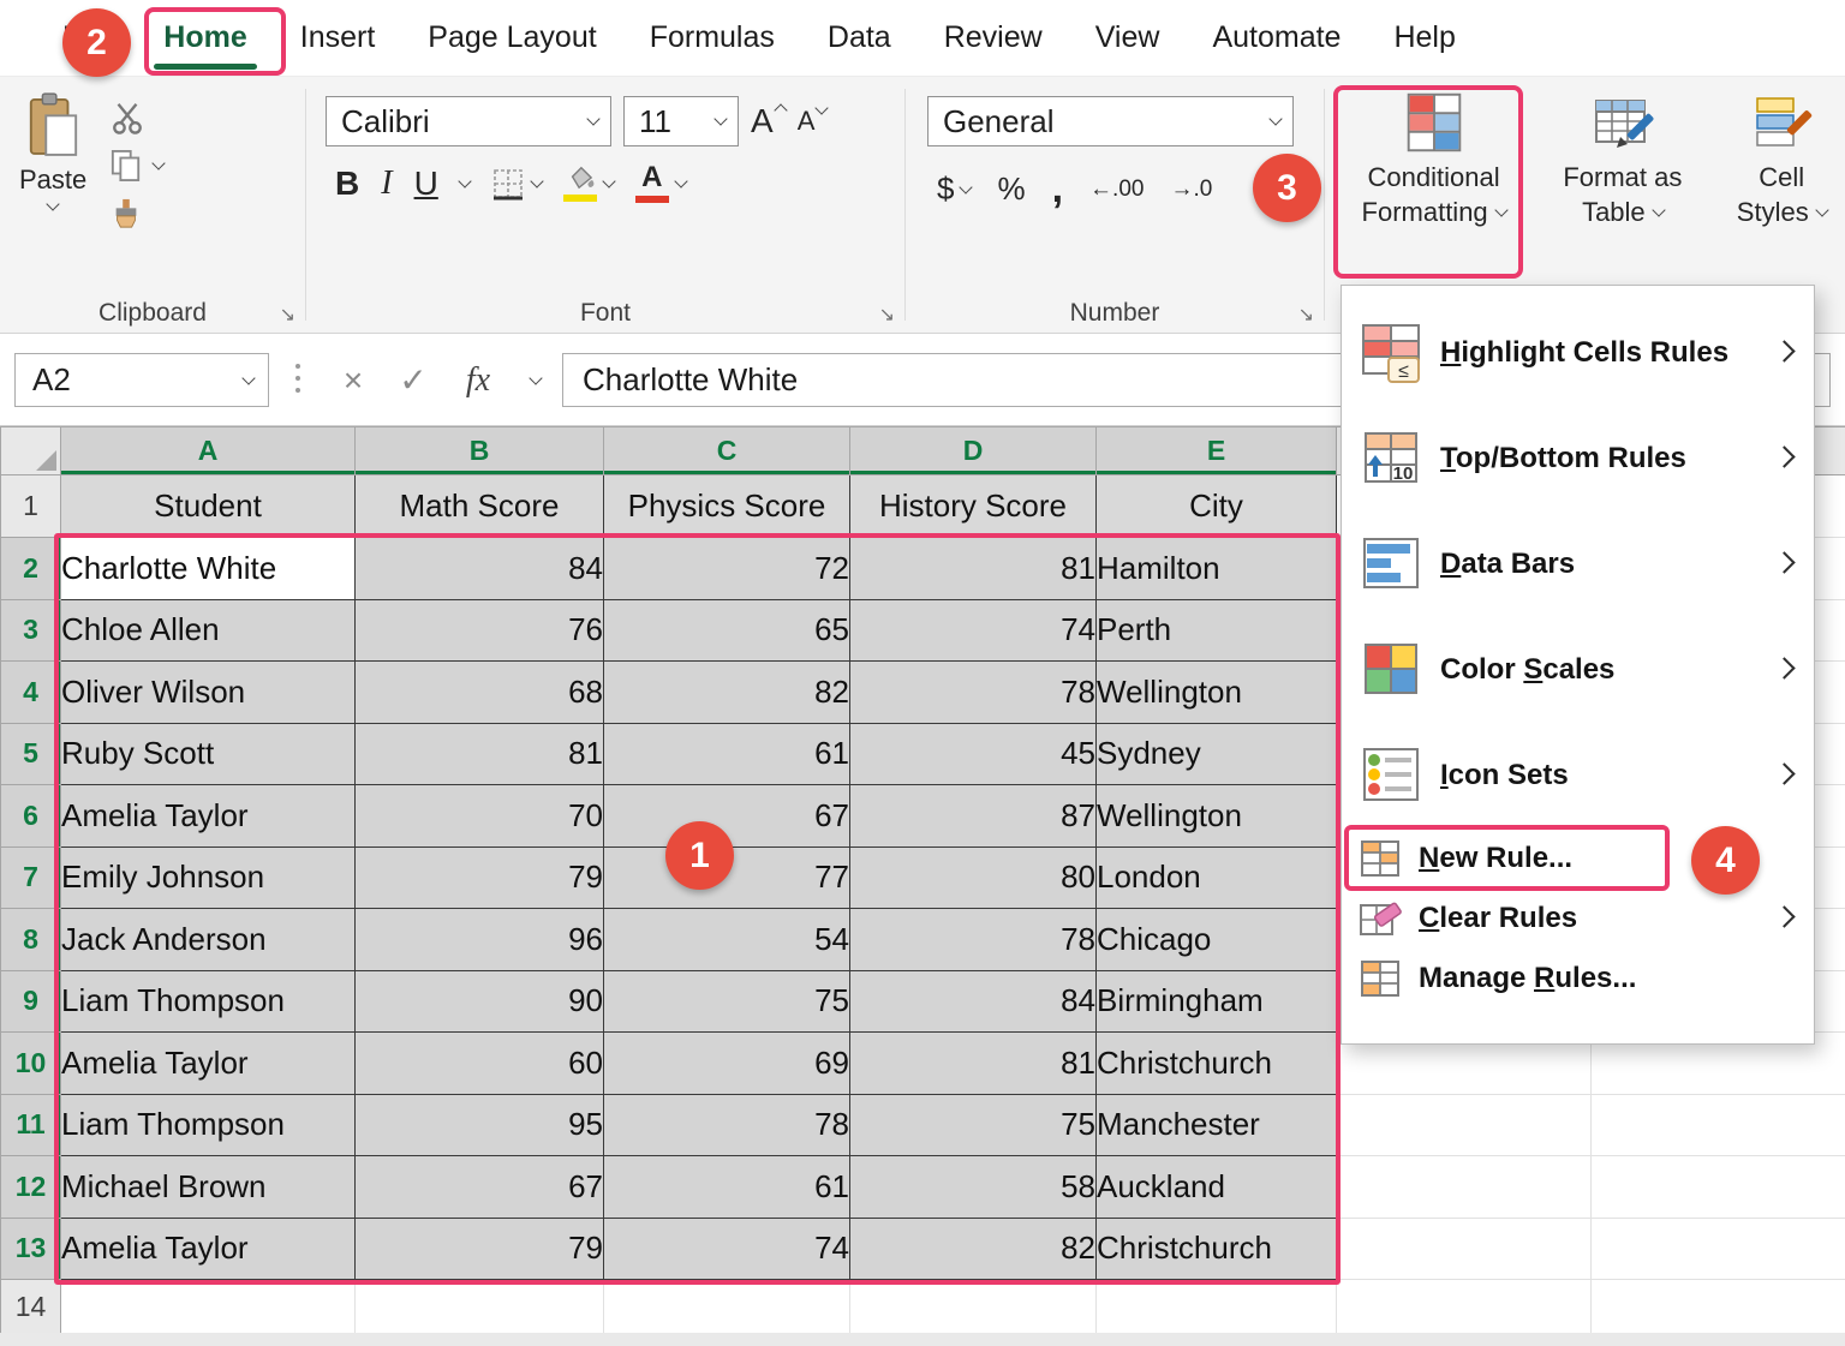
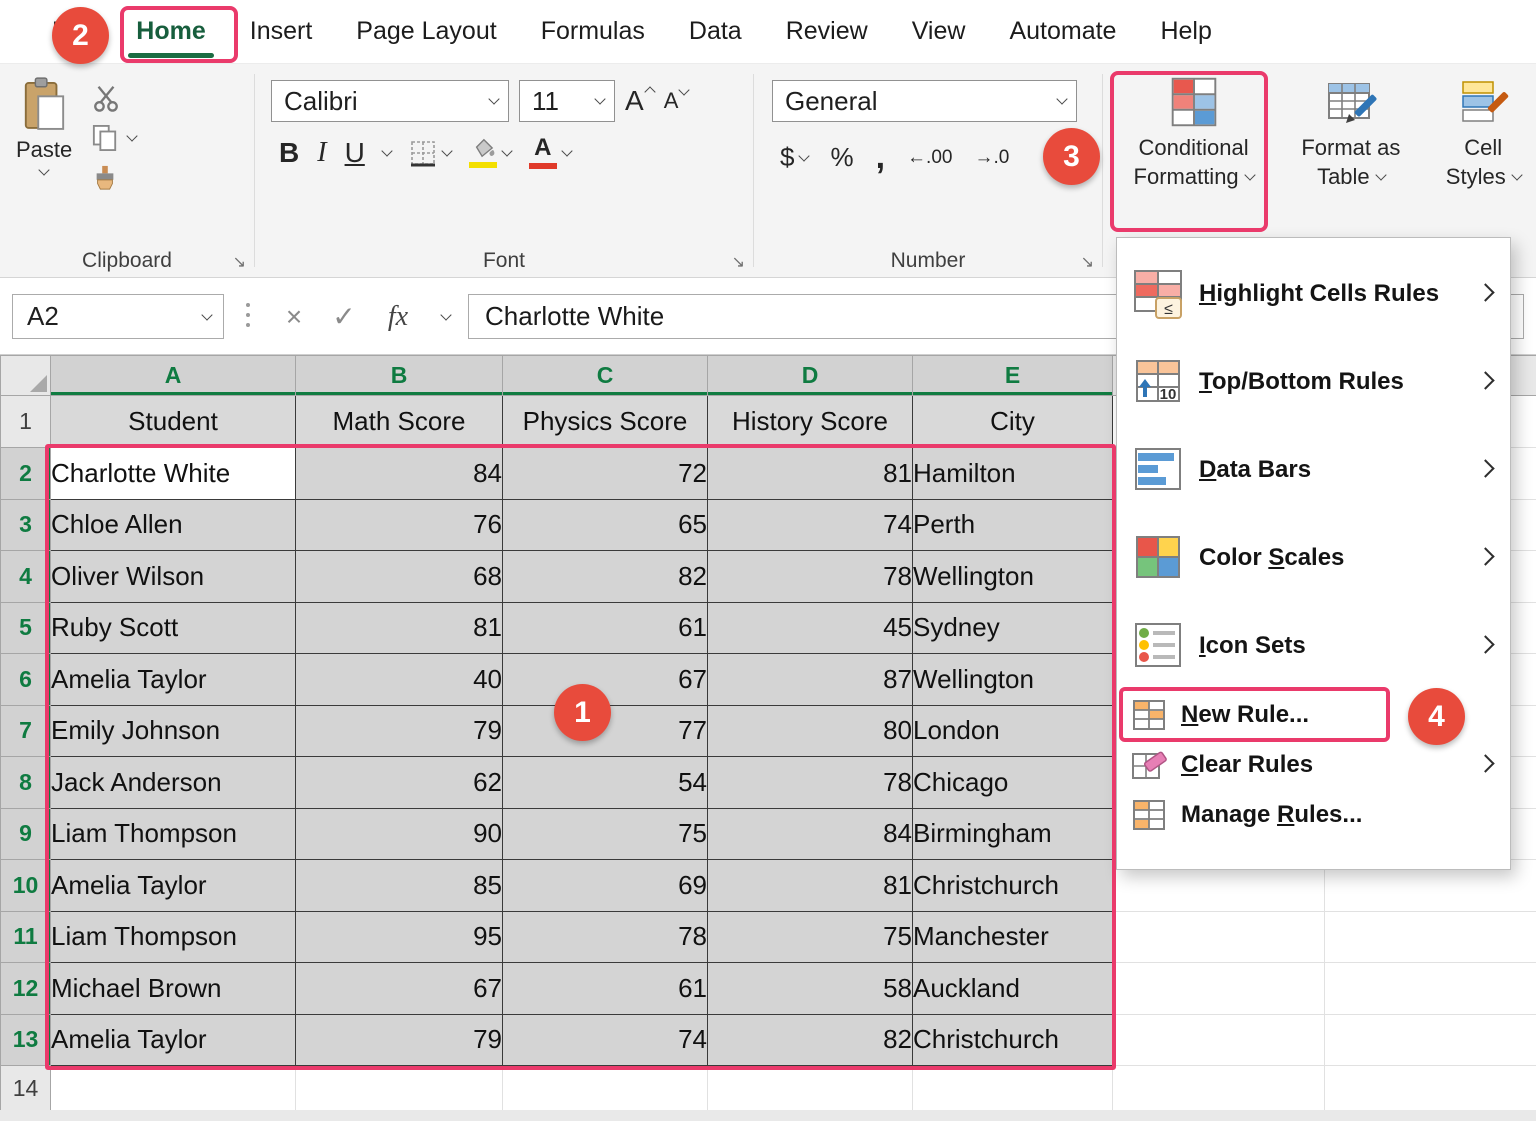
  Home
  Insert
  Page Layout
  Formulas
  Data
  Review
  View
  Automate
  Help
  Paste
  Clipboard
  ↘
  Calibri
  11
  A
  A
  B
  I
  U
  A
  Font
  ↘
  General
  $
  %
  ,
  ←.00
  →.0
  Number
  ↘
  Conditional
  Formatting
  Format as
  Table
  Cell
  Styles
  A2
  ×
  ✓
  fx
  Charlotte White
  	A	B	C	D	E
  1	Student	Math Score	Physics Score	History Score	City
  2	Charlotte White	84	72	81	Hamilton
  3	Chloe Allen	76	65	74	Perth
  4	Oliver Wilson	68	82	78	Wellington
  5	Ruby Scott	81	61	45	Sydney
- 6	Amelia Taylor	70	67	87	Wellington
+ 6	Amelia Taylor	40	67	87	Wellington
  7	Emily Johnson	79	77	80	London
- 8	Jack Anderson	96	54	78	Chicago
+ 8	Jack Anderson	62	54	78	Chicago
  9	Liam Thompson	90	75	84	Birmingham
- 10	Amelia Taylor	60	69	81	Christchurch
+ 10	Amelia Taylor	85	69	81	Christchurch
  11	Liam Thompson	95	78	75	Manchester
  12	Michael Brown	67	61	58	Auckland
  13	Amelia Taylor	79	74	82	Christchurch
  14
  ≤
  Highlight Cells Rules
  10
  Top/Bottom Rules
  Data Bars
  Color Scales
  Icon Sets
  New Rule...
  Clear Rules
  Manage Rules...
  1
  2
  3
  4
